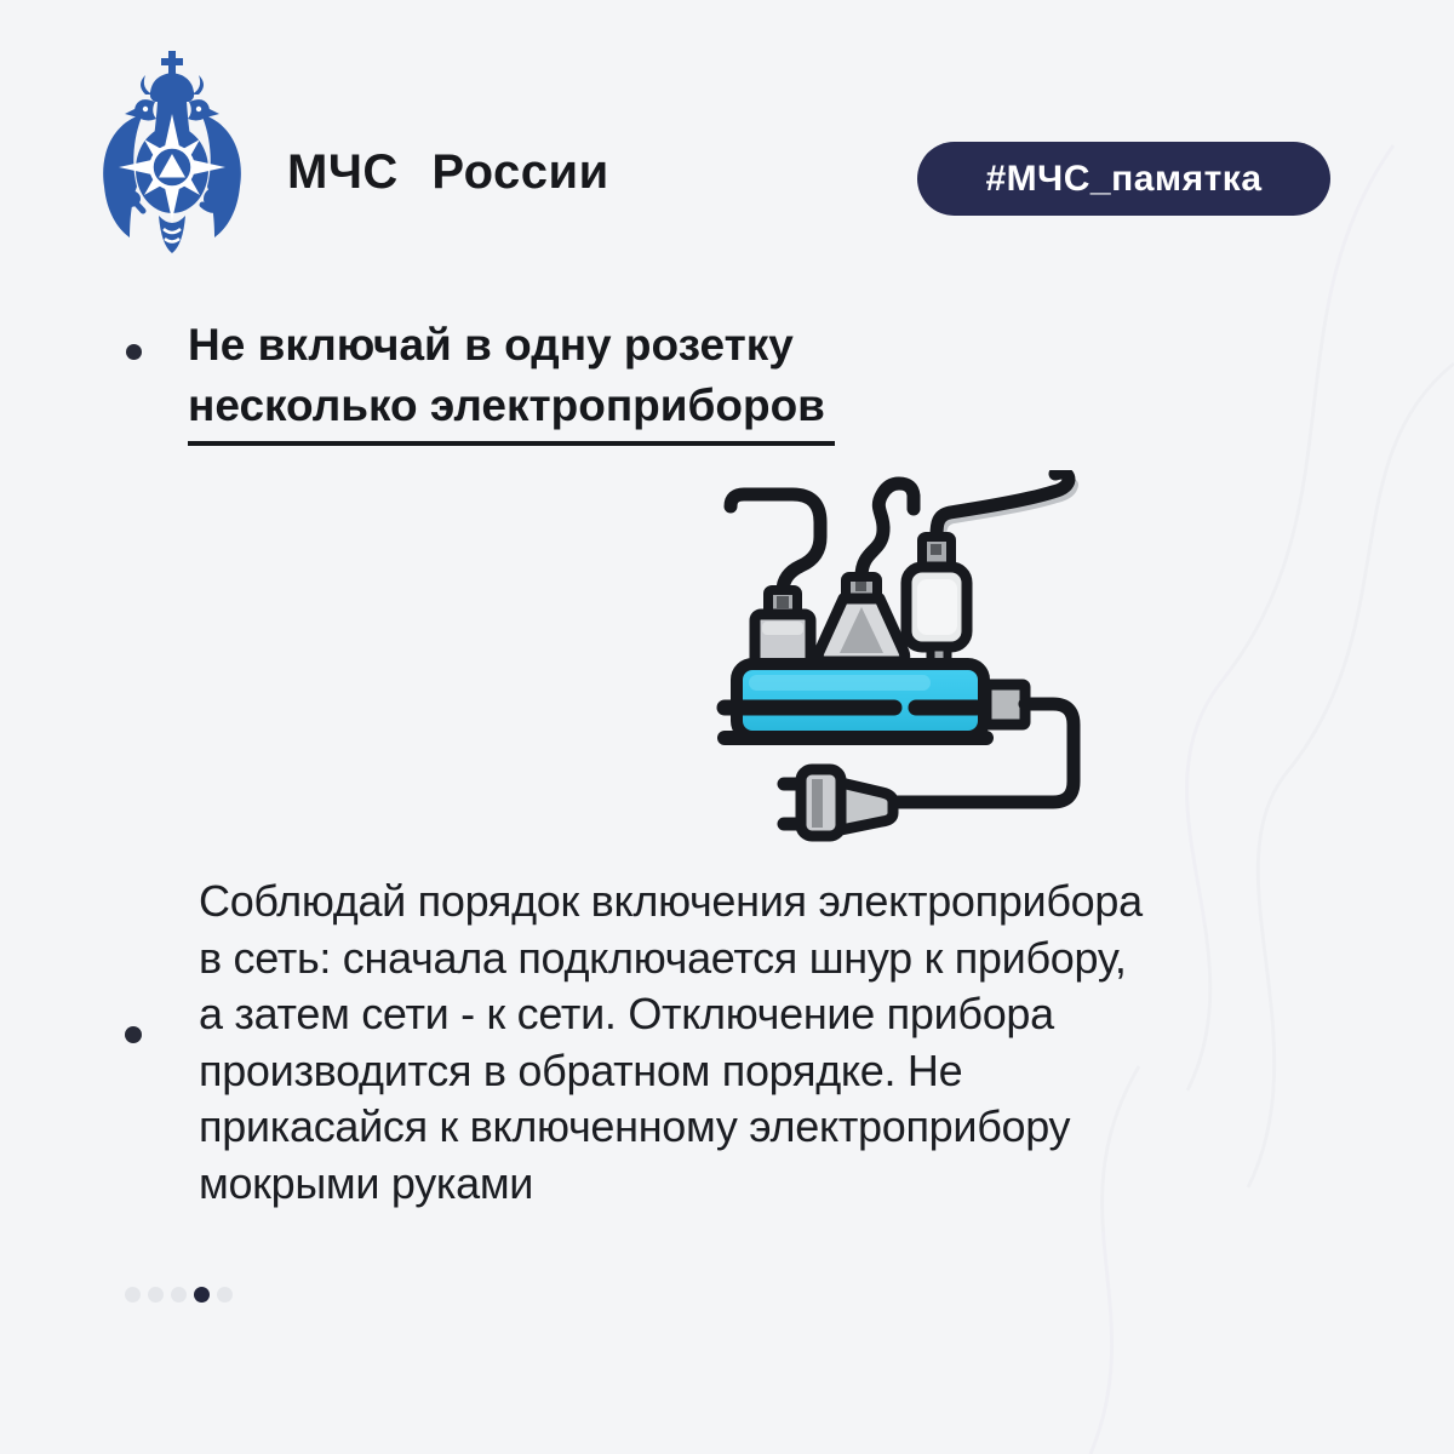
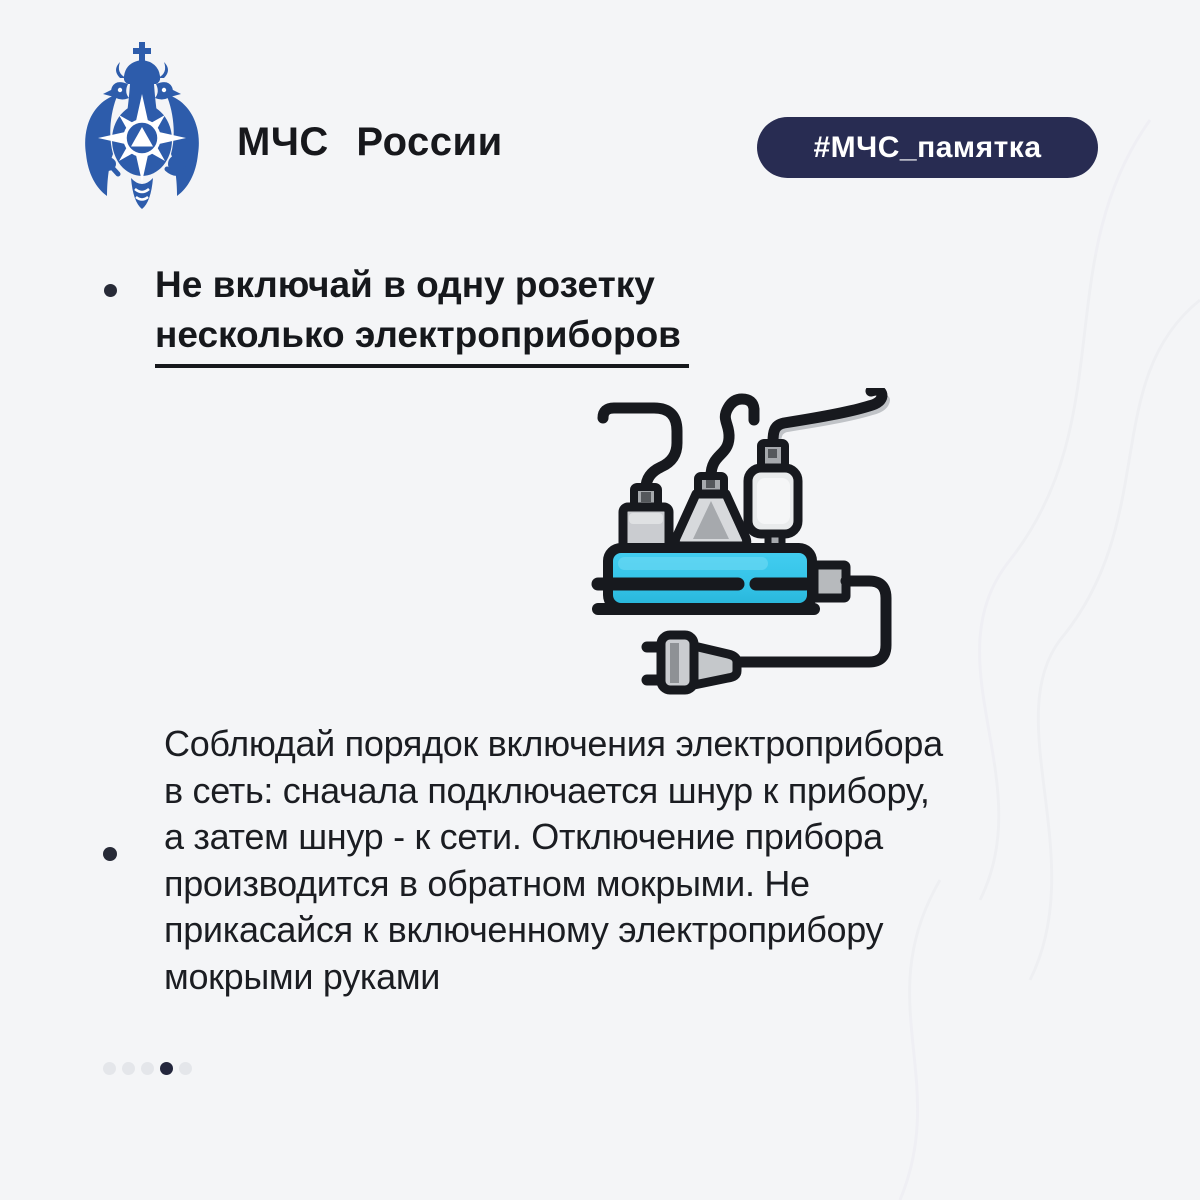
  МЧС России
  #МЧС_памятка
  Не включай в одну розетку
  несколько электроприборов
  Соблюдай порядок включения электроприбора
  в сеть: сначала подключается шнур к прибору,
- а затем сети - к сети. Отключение прибора
+ а затем шнур - к сети. Отключение прибора
- производится в обратном порядке. Не
+ производится в обратном мокрыми. Не
  прикасайся к включенному электроприбору
  мокрыми руками
